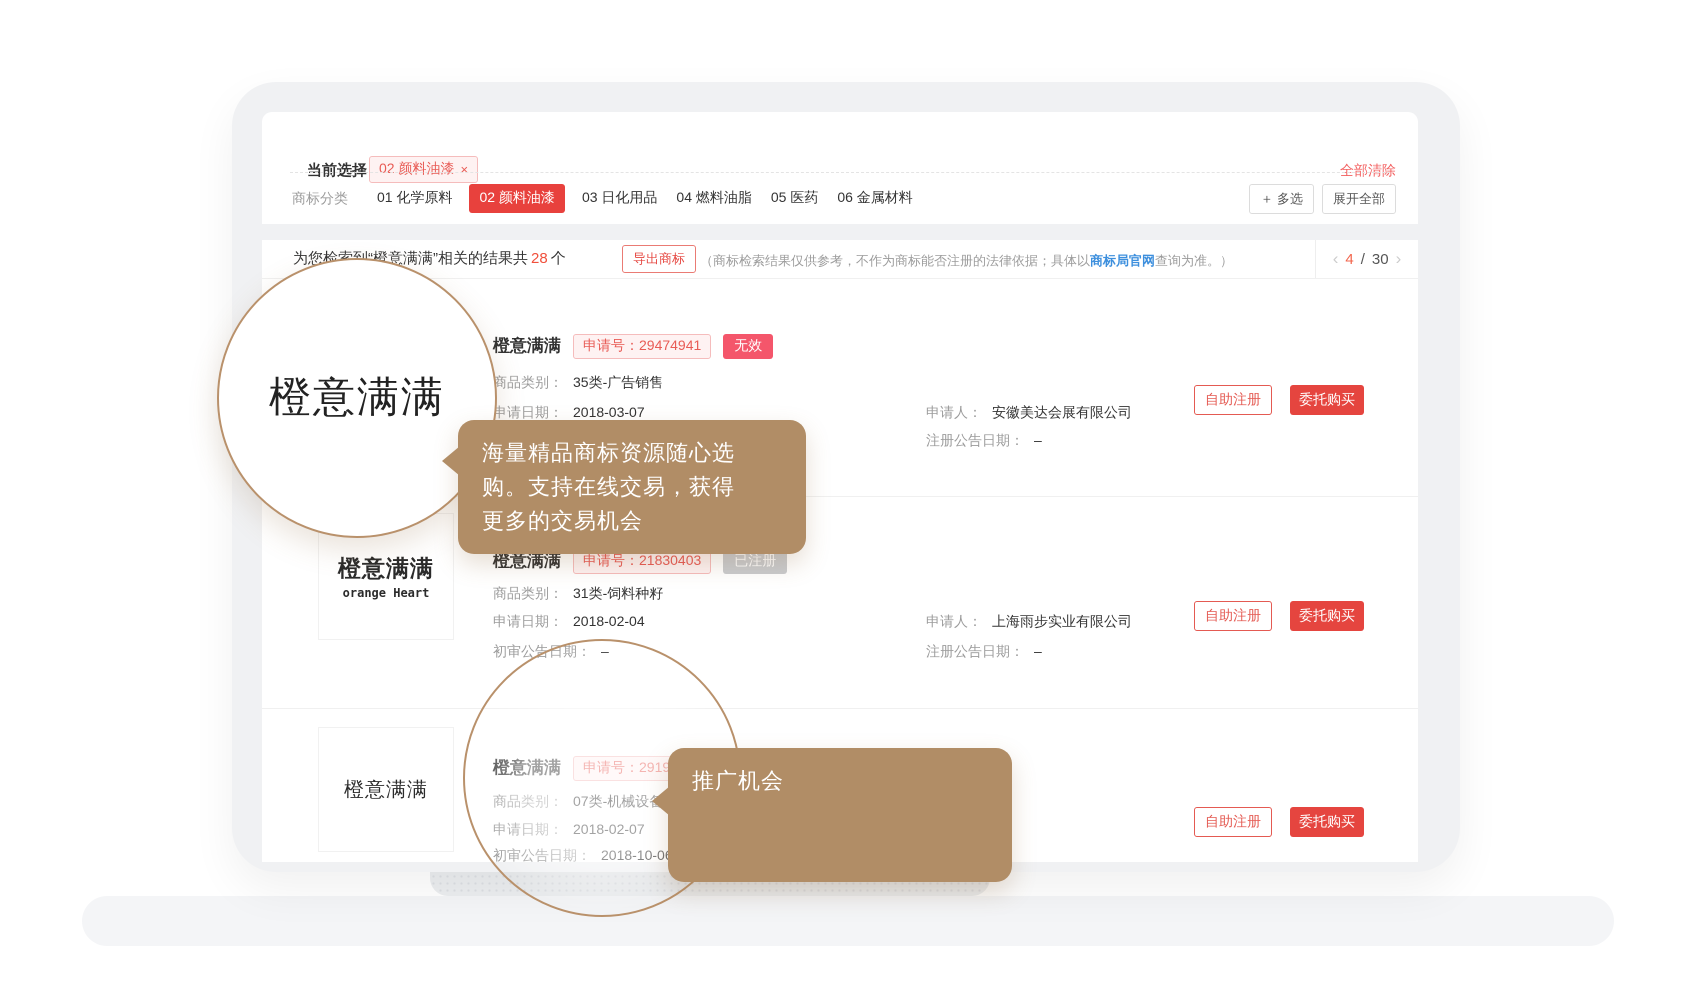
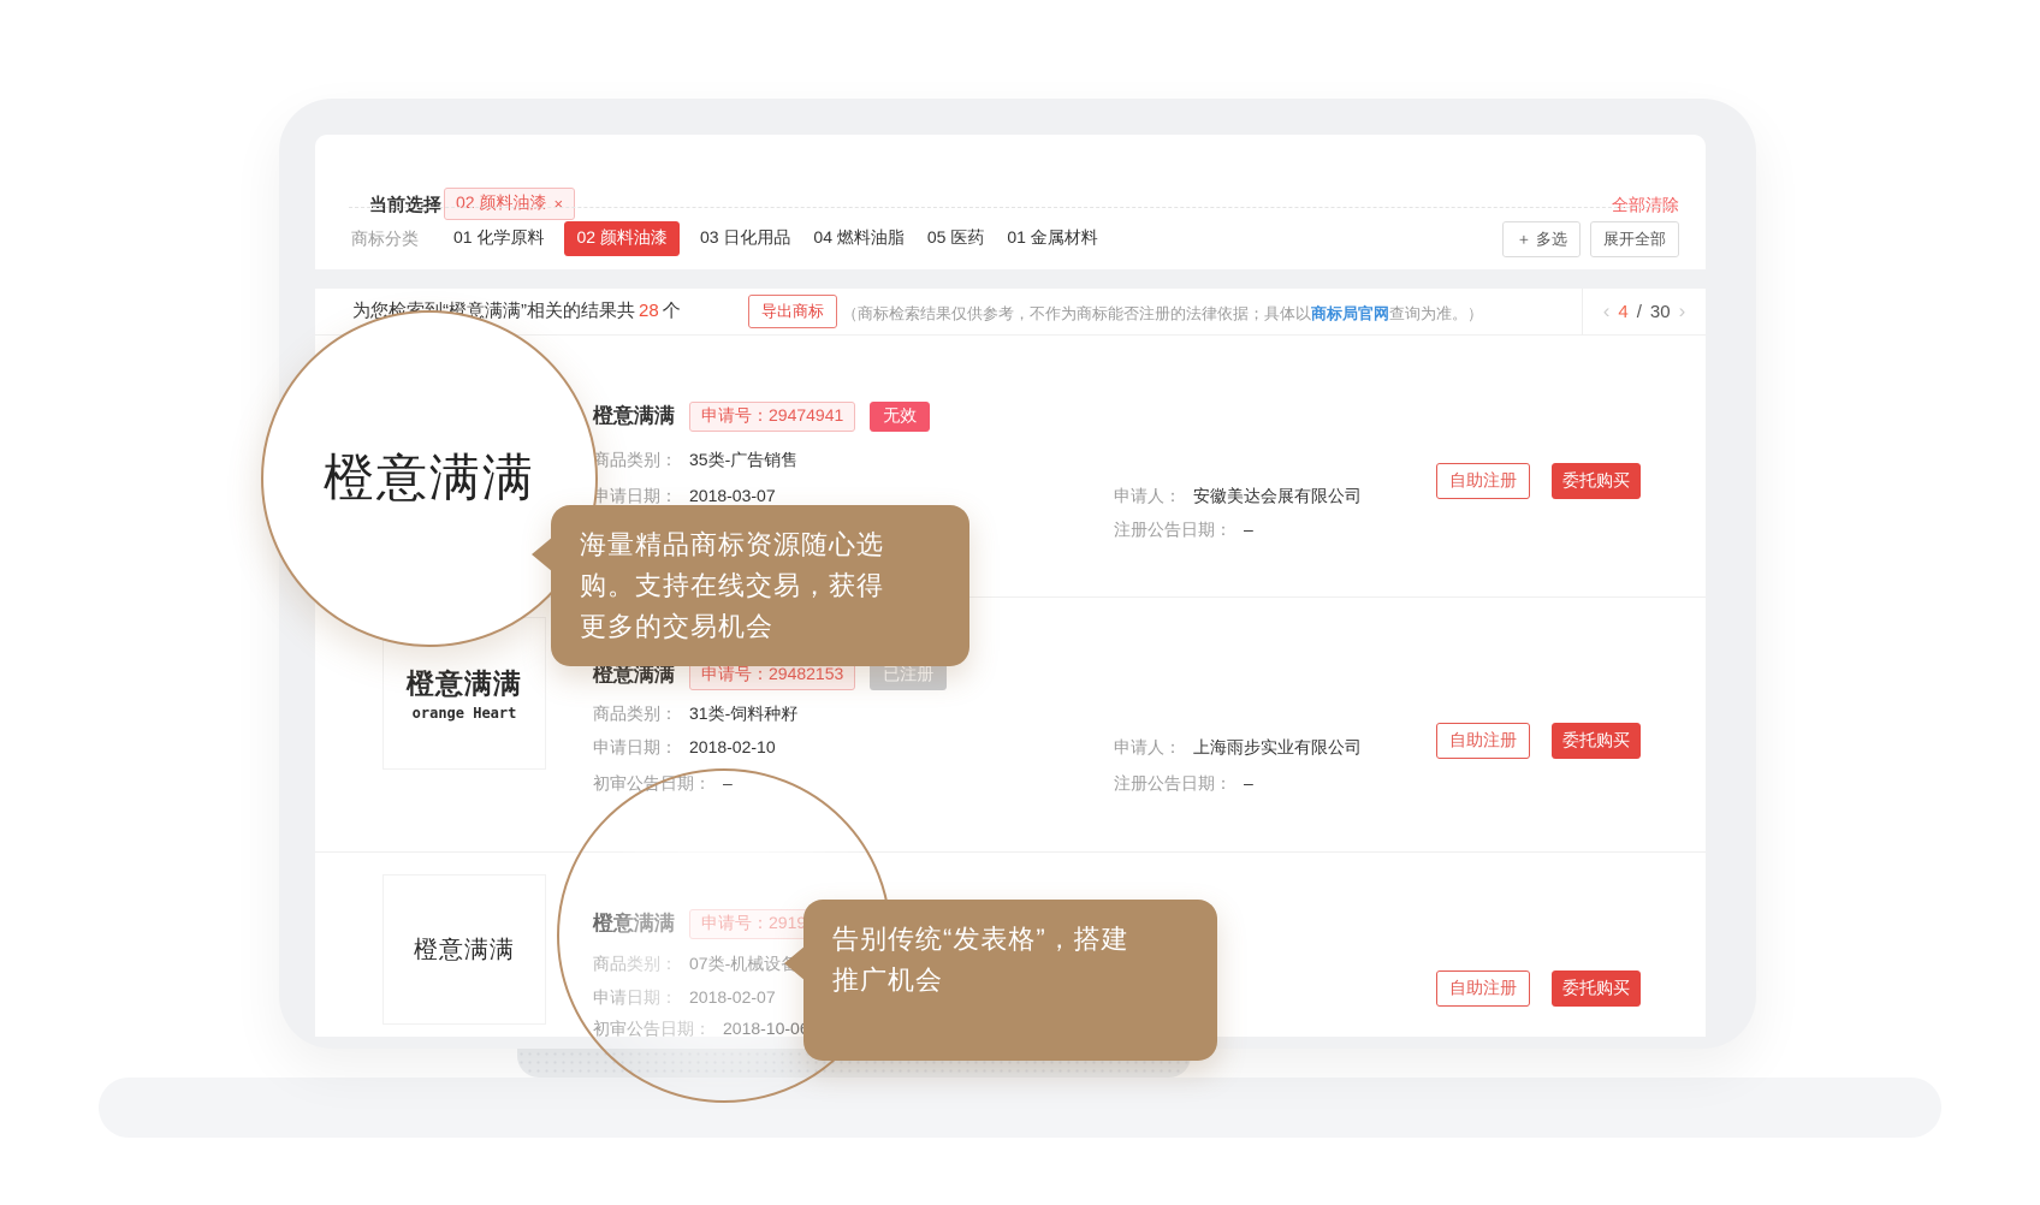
  当前选择
  02 颜料油漆
  ×
  全部清除
  商标分类
  01 化学原料
  02 颜料油漆
  03 日化用品
  04 燃料油脂
  05 医药
- 06 金属材料
+ 01 金属材料
  ＋ 多选
  展开全部
  为您检橙意满满”相关的结果共 28 个
  导出商标
  （商标检索结果仅供参考，不作为商标能否注册的法律依据；具体以商标局官网查询为准。）
  ‹
  4
  /
  30
  ›
  橙意满满
  申请号：29474941
  无效
  商品类别： 35类-广告销售
  申请日期： 2018-03-07
  申请人： 安徽美达会展有限公司
  注册公告日期： –
  自助注册
  委托购买
  橙意满满
  orange Heart
  橙意满满
- 申请号：21830403
+ 申请号：29482153
  已注册
  商品类别： 31类-饲料种籽
- 申请日期： 2018-02-04
+ 申请日期： 2018-02-10
  申请人： 上海雨步实业有限公司
  注册公告日期： –
  自助注册
  委托购买
  橙意满满
  自助注册
  委托购买
  橙意满满
  海量精品商标资源随心选
  购。支持在线交易，获得
  更多的交易机会
+ 告别传统“发表格”，搭建
  推广机会
